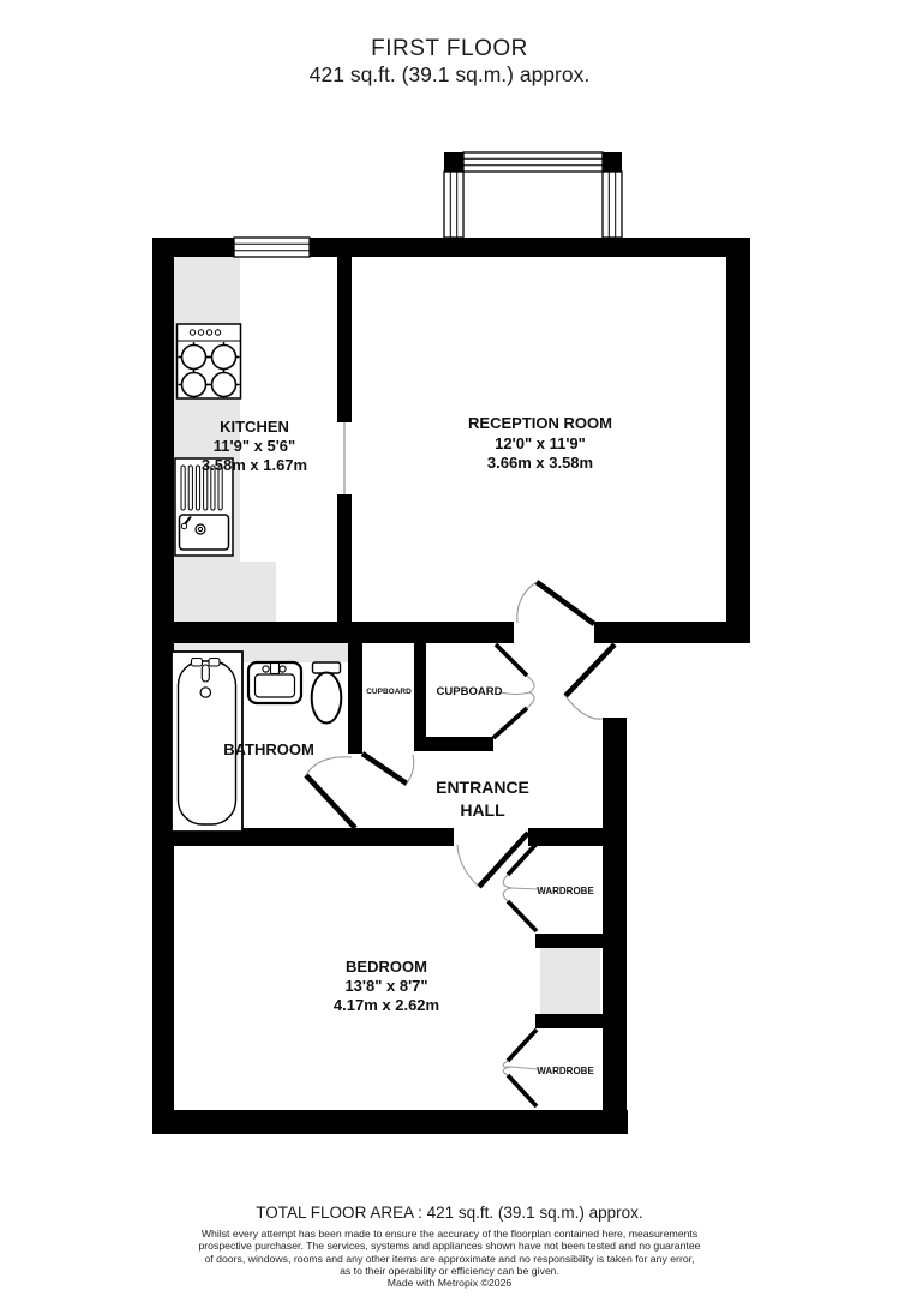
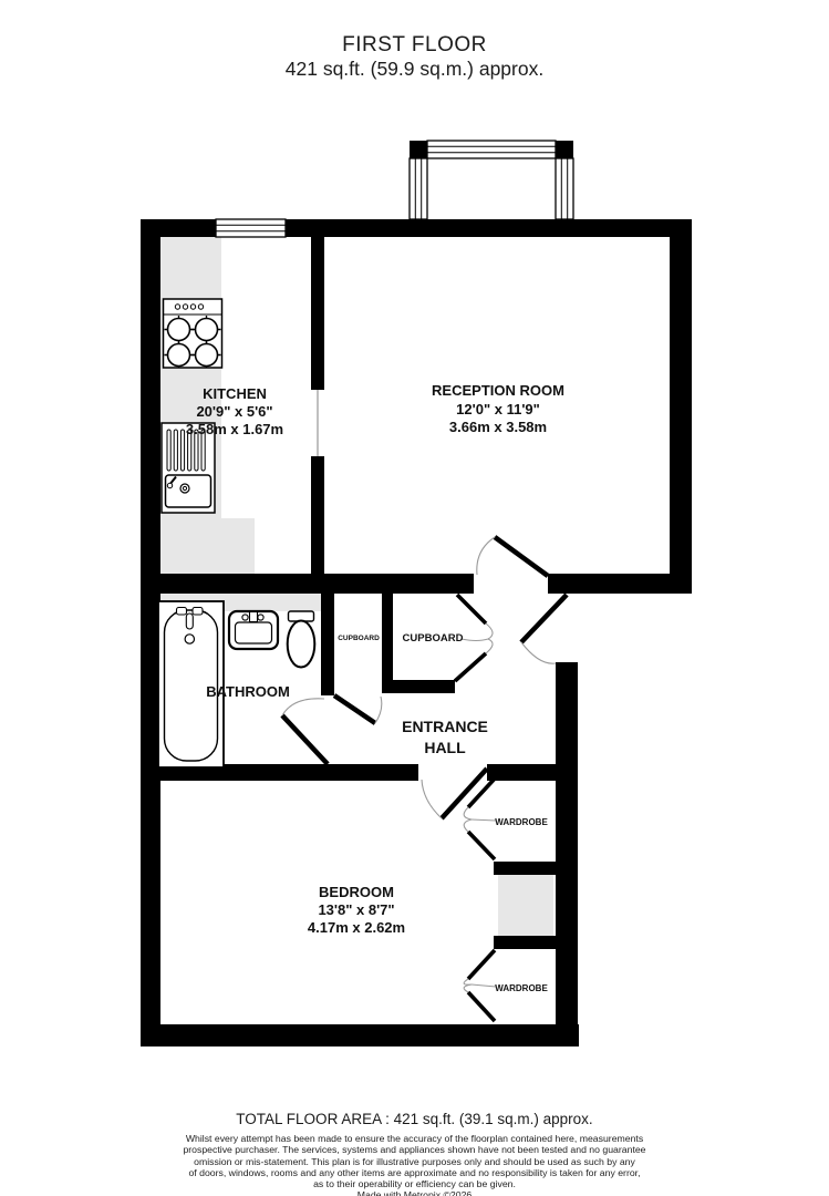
  FIRST FLOOR
- 421 sq.ft. (39.1 sq.m.) approx.
+ 421 sq.ft. (59.9 sq.m.) approx.
  KITCHEN
- 11'9" x 5'6"
+ 20'9" x 5'6"
  3.58m x 1.67m
  RECEPTION ROOM
  12'0" x 11'9"
  3.66m x 3.58m
  BATHROOM
  CUPBOARD
  ENTRANCE
  HALL
  WARDROBE
  WARDROBE
  BEDROOM
  13'8" x 8'7"
  4.17m x 2.62m
  TOTAL FLOOR AREA : 421 sq.ft. (39.1 sq.m.) approx.
  Whilst every attempt has been made to ensure the accuracy of the floorplan contained here, measurements
  prospective purchaser. The services, systems and appliances shown have not been tested and no guarantee
+ omission or mis-statement. This plan is for illustrative purposes only and should be used as such by any
  of doors, windows, rooms and any other items are approximate and no responsibility is taken for any error,
  as to their operability or efficiency can be given.
  Made with Metropix ©2026
